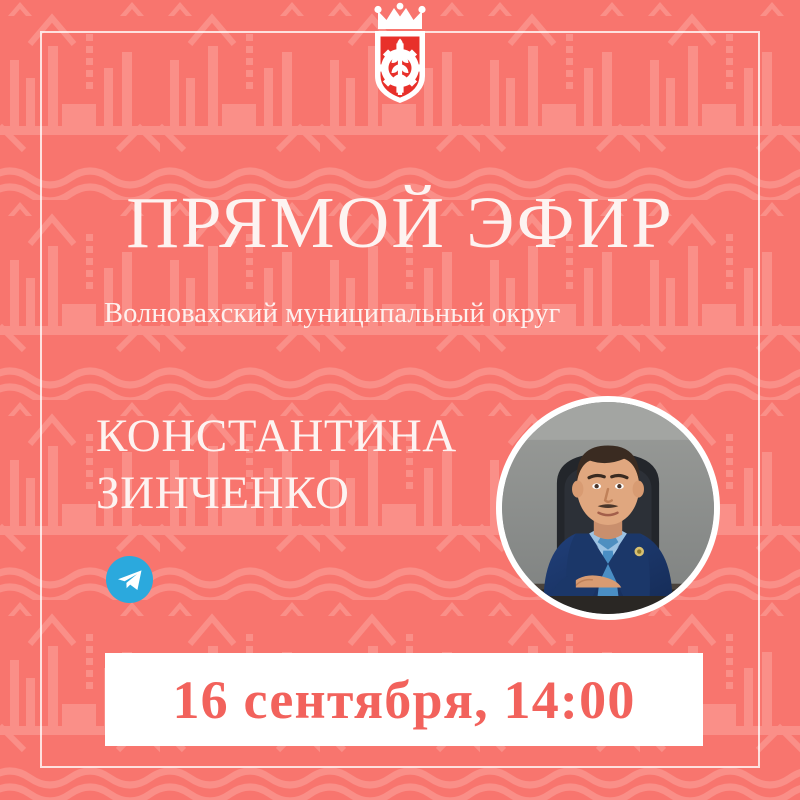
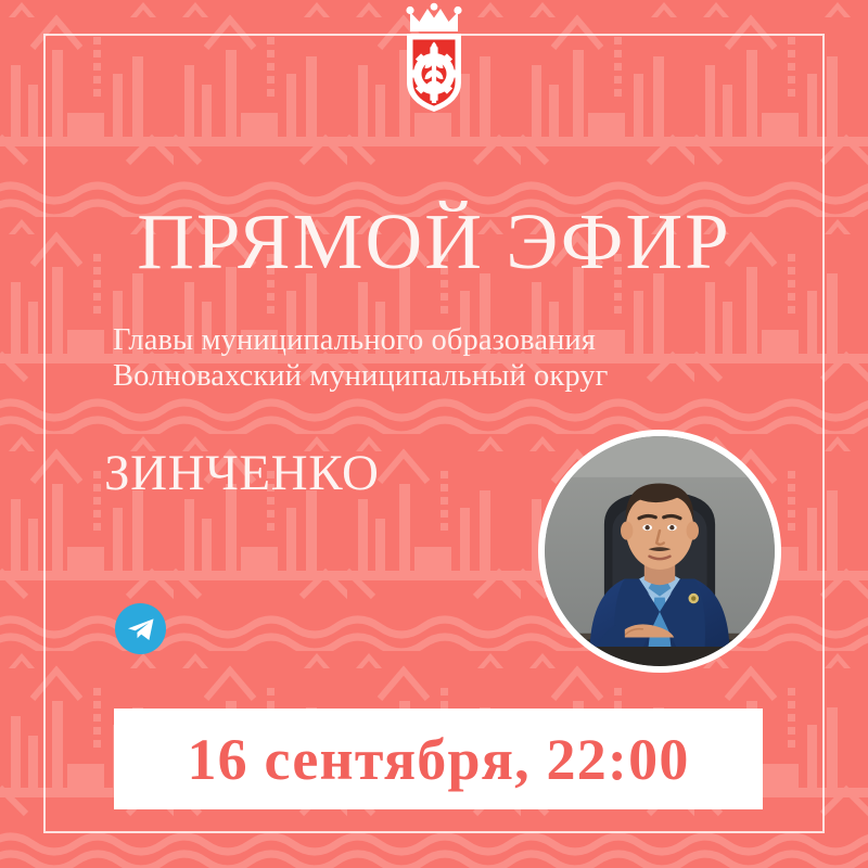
  ПРЯМОЙ ЭФИР
+ Главы муниципального образования
  Волновахский муниципальный округ
- КОНСТАНТИНА
  ЗИНЧЕНКО
- 16 сентября, 14:00
+ 16 сентября, 22:00
